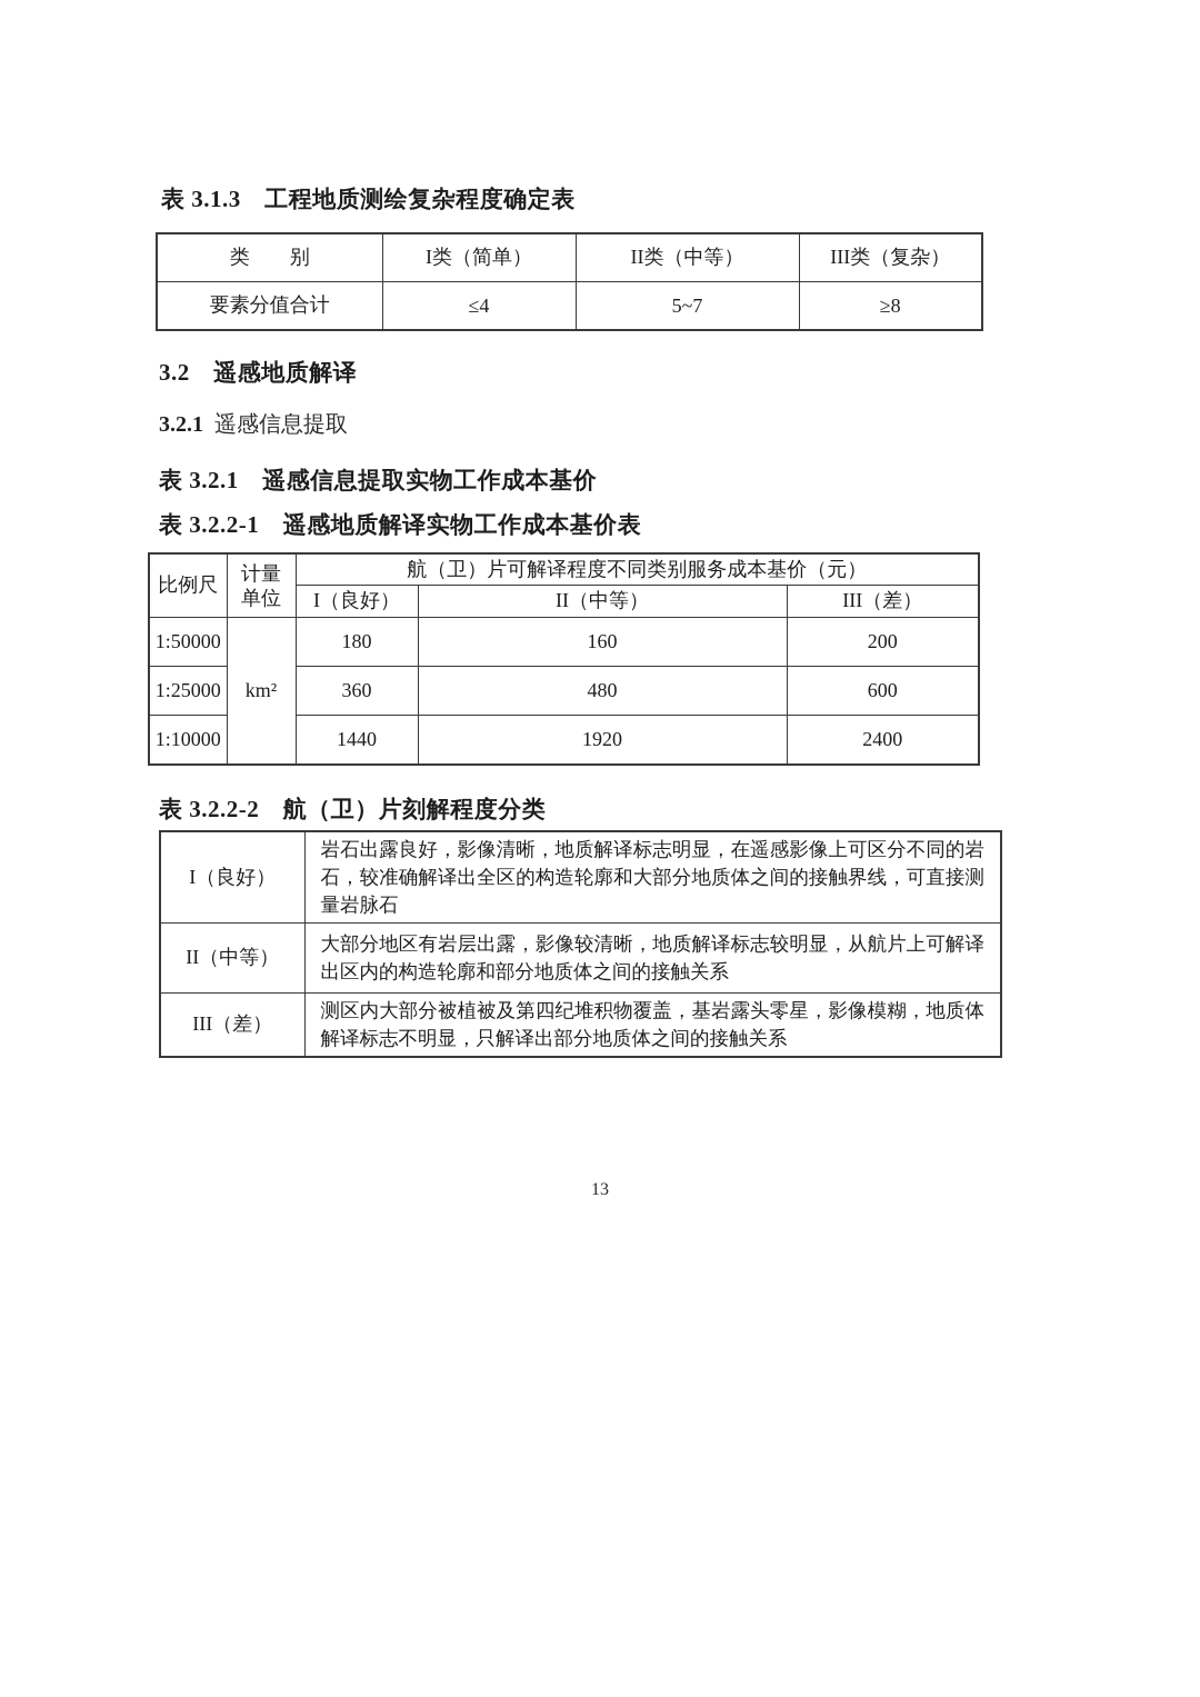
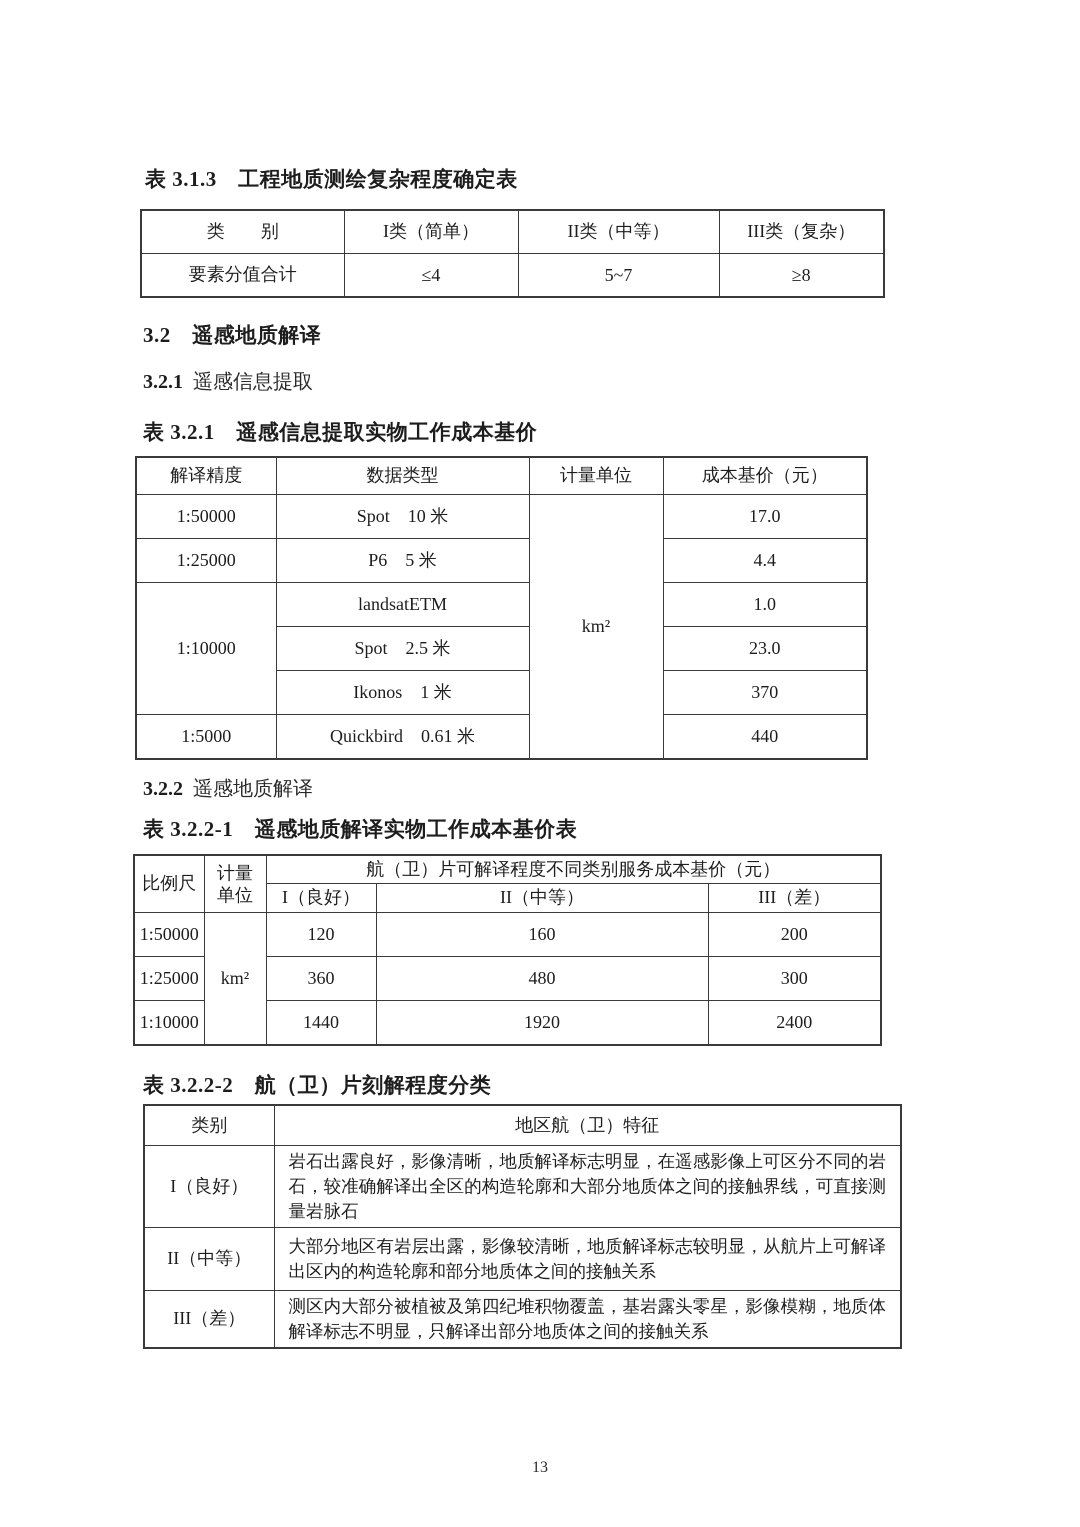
  表 3.1.3 工程地质测绘复杂程度确定表
  类 别	I类（简单）	II类（中等）	III类（复杂）
  要素分值合计	≤4	5~7	≥8
  3.2 遥感地质解译
  3.2.1 遥感信息提取
  表 3.2.1 遥感信息提取实物工作成本基价
+ 解译精度	数据类型	计量单位	成本基价（元）
+ 1:50000	Spot 10 米	km²	17.0
+ 1:25000	P6 5 米	4.4
+ 1:10000	landsatETM	1.0
+ Spot 2.5 米	23.0
+ Ikonos 1 米	370
+ 1:5000	Quickbird 0.61 米	440
+ 3.2.2 遥感地质解译
  表 3.2.2-1 遥感地质解译实物工作成本基价表
  比例尺	计量 单位	航（卫）片可解译程度不同类别服务成本基价（元）
  I（良好）	II（中等）	III（差）
- 1:50000	km²	180	160	200
+ 1:50000	km²	120	160	200
- 1:25000	360	480	600
+ 1:25000	360	480	300
  1:10000	1440	1920	2400
  表 3.2.2-2 航（卫）片刻解程度分类
+ 类别	地区航（卫）特征
  I（良好）	岩石出露良好，影像清晰，地质解译标志明显，在遥感影像上可区分不同的岩石，较准确解译出全区的构造轮廓和大部分地质体之间的接触界线，可直接测量岩脉石
  II（中等）	大部分地区有岩层出露，影像较清晰，地质解译标志较明显，从航片上可解译出区内的构造轮廓和部分地质体之间的接触关系
  III（差）	测区内大部分被植被及第四纪堆积物覆盖，基岩露头零星，影像模糊，地质体解译标志不明显，只解译出部分地质体之间的接触关系
  13
